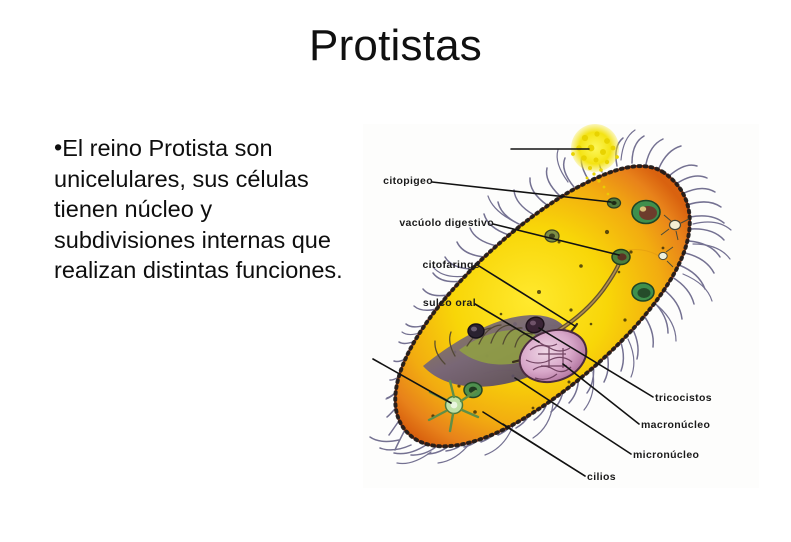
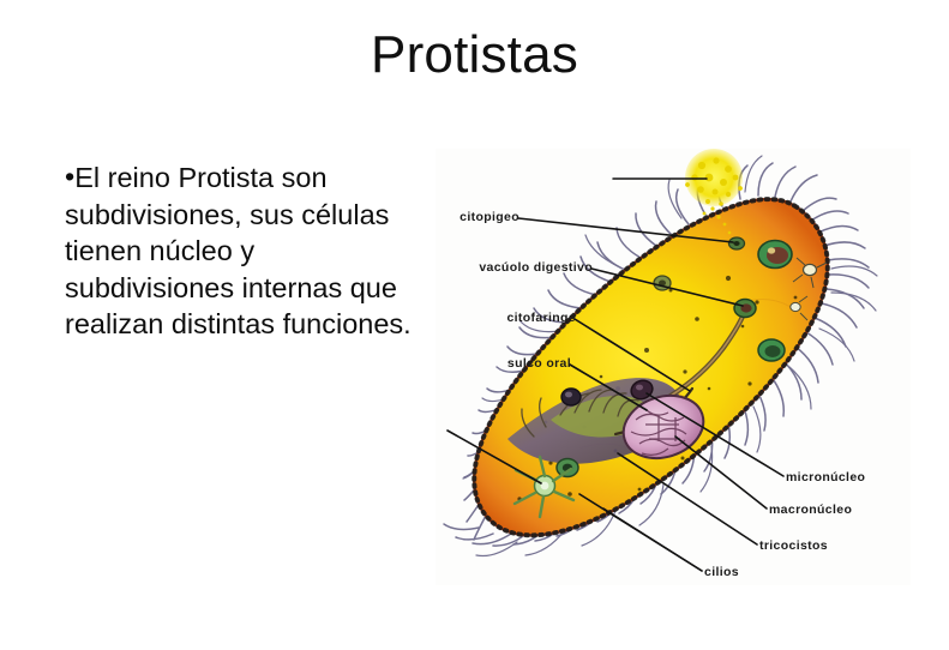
  Protistas
- •El reino Protista son unicelulares, sus células tienen núcleo y subdivisiones internas que realizan distintas funciones.
+ •El reino Protista son subdivisiones, sus células tienen núcleo y subdivisiones internas que realizan distintas funciones.
  citopigeo
  vacúolo digestivo
  citofaringe
  sulco oral
- tricocistos
+ micronúcleo
  macronúcleo
- micronúcleo
+ tricocistos
  cilios
